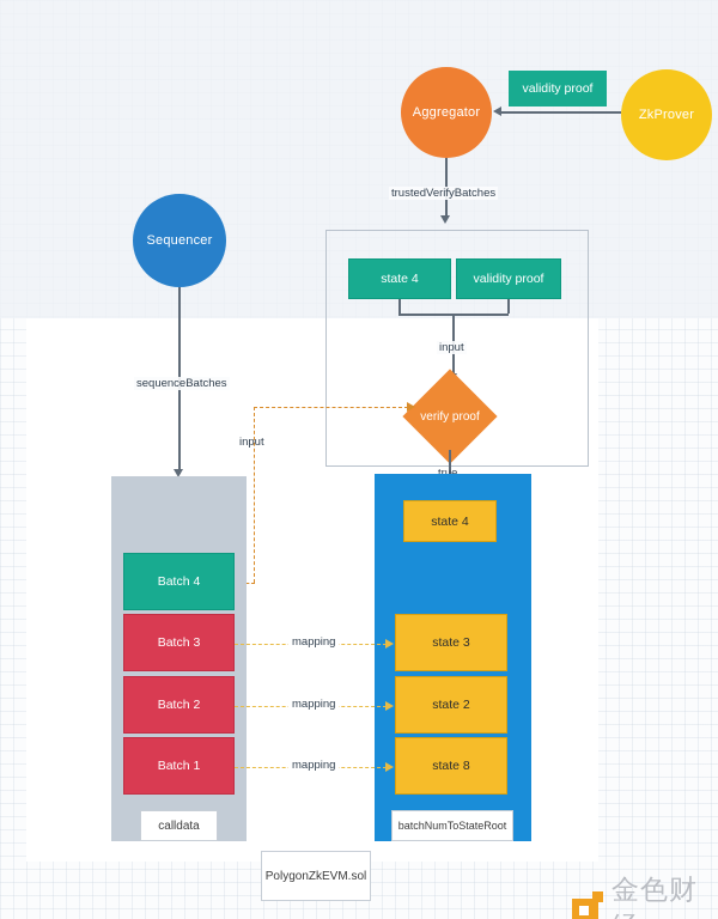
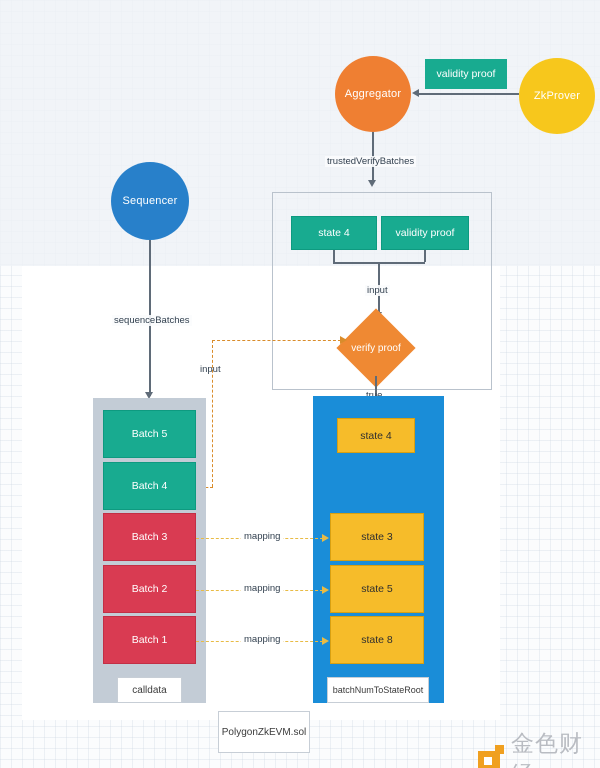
  ZkProver
  Aggregator
  validity proof
  trustedVerifyBatches
  Sequencer
  sequenceBatches
  state 4
  validity proof
  input
  verify proof
  input
+ Batch 5
  Batch 4
  Batch 3
  Batch 2
  Batch 1
  calldata
  state 4
  state 3
- state 2
+ state 5
  state 8
  batchNumToStateRoot
  mapping
  mapping
  mapping
  PolygonZkEVM.sol
  金色财
